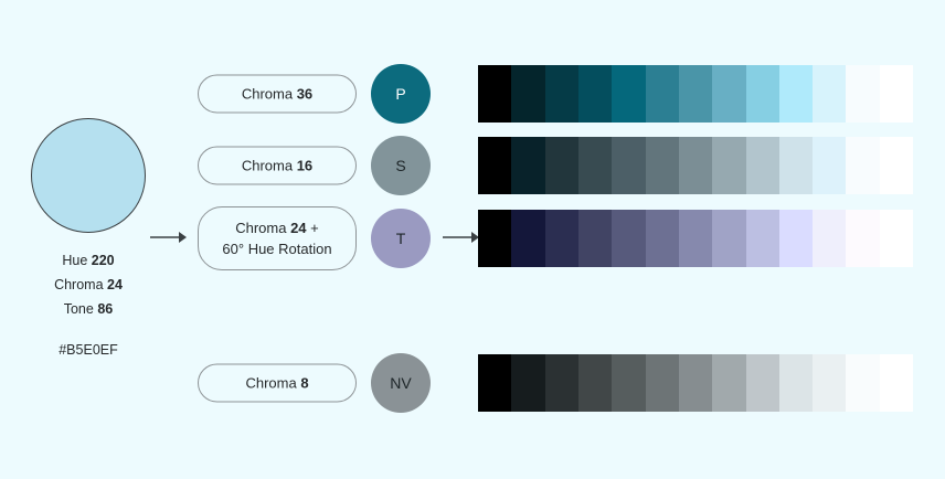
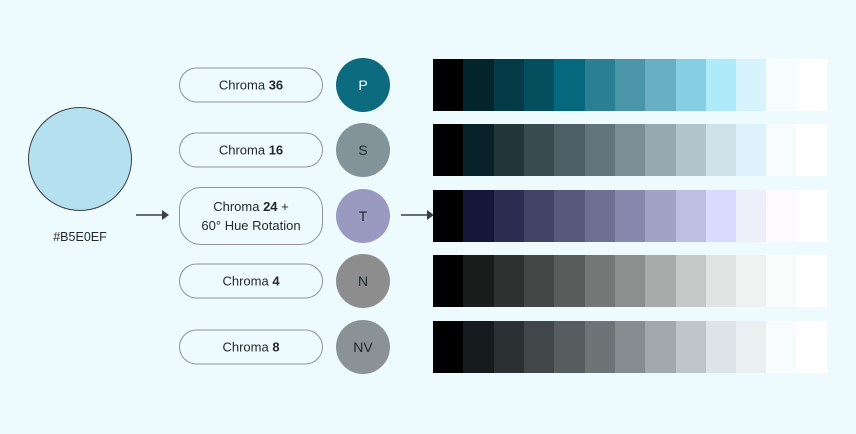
- Hue 220
- Chroma 24
- Tone 86
  #B5E0EF
  Chroma 36
  P
  Chroma 16
  S
  Chroma 24 +
  60° Hue Rotation
  T
+ Chroma 4
+ N
  Chroma 8
  NV
